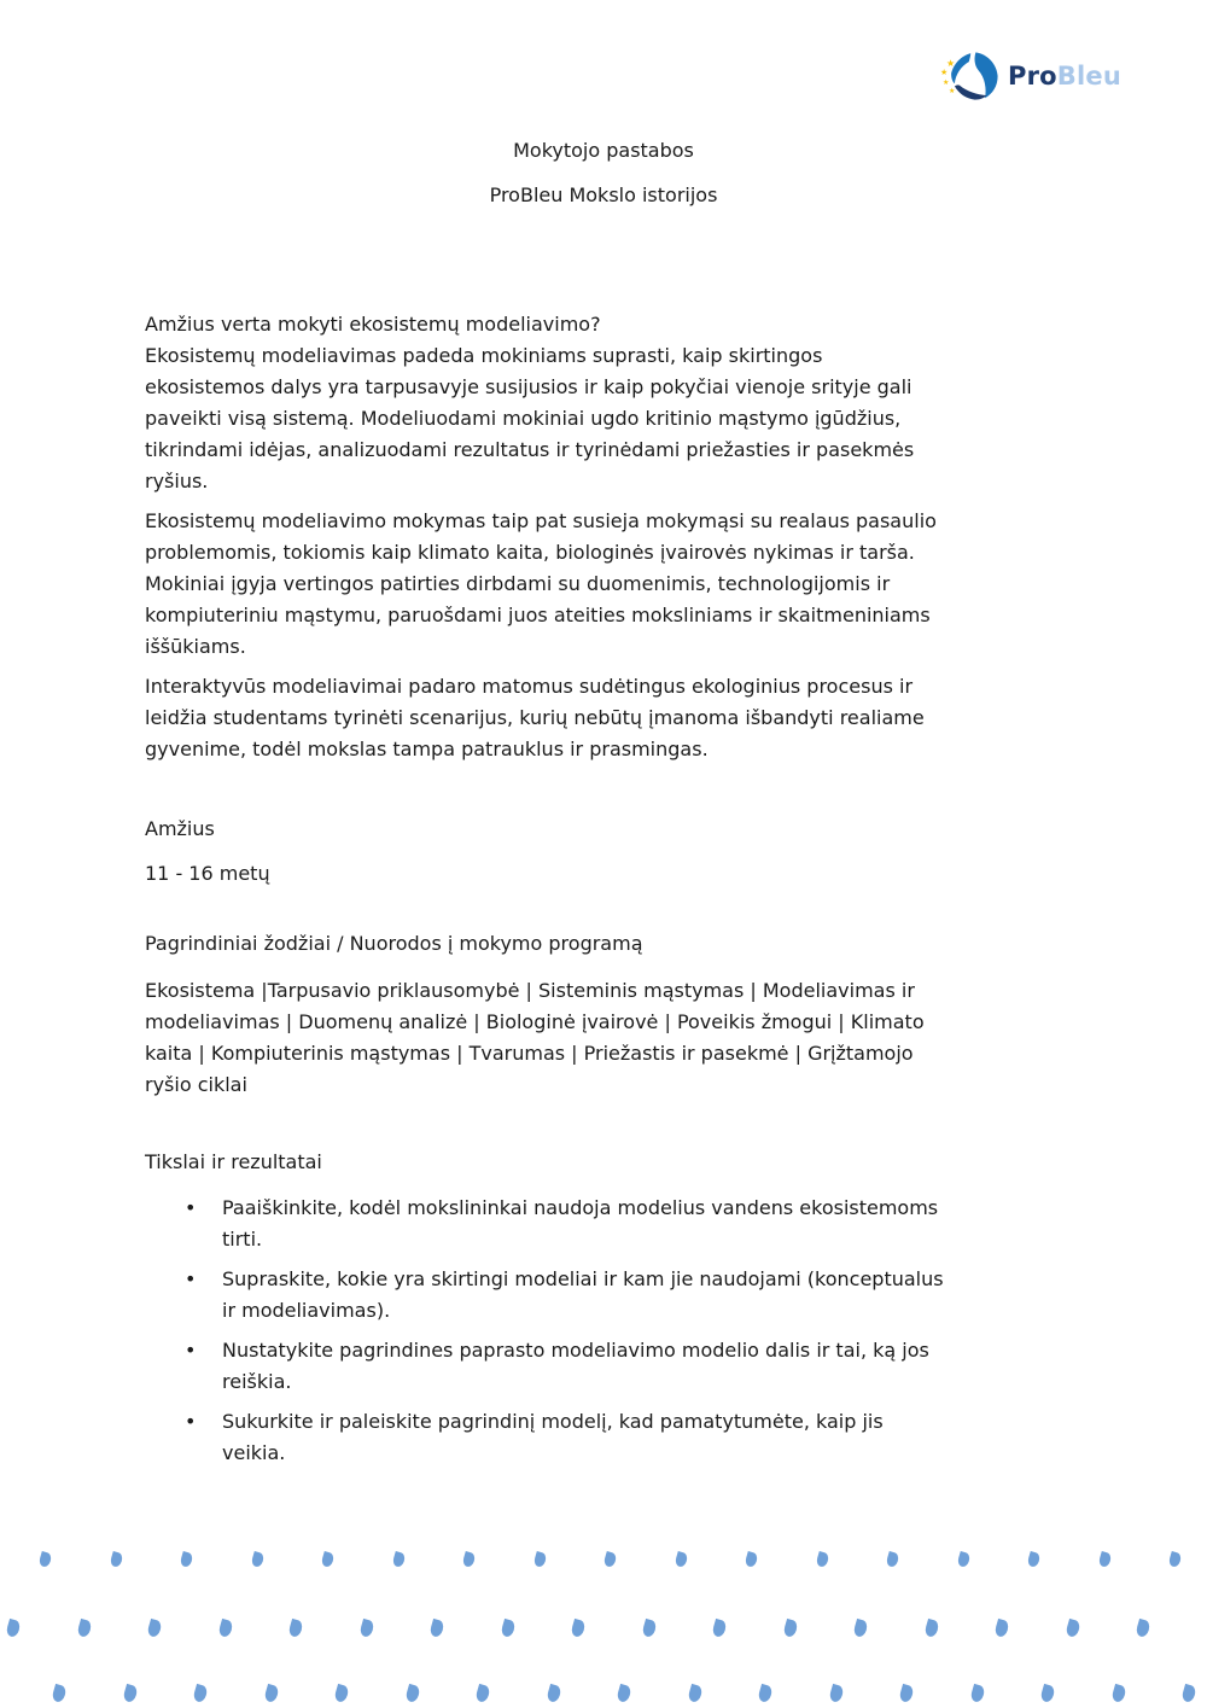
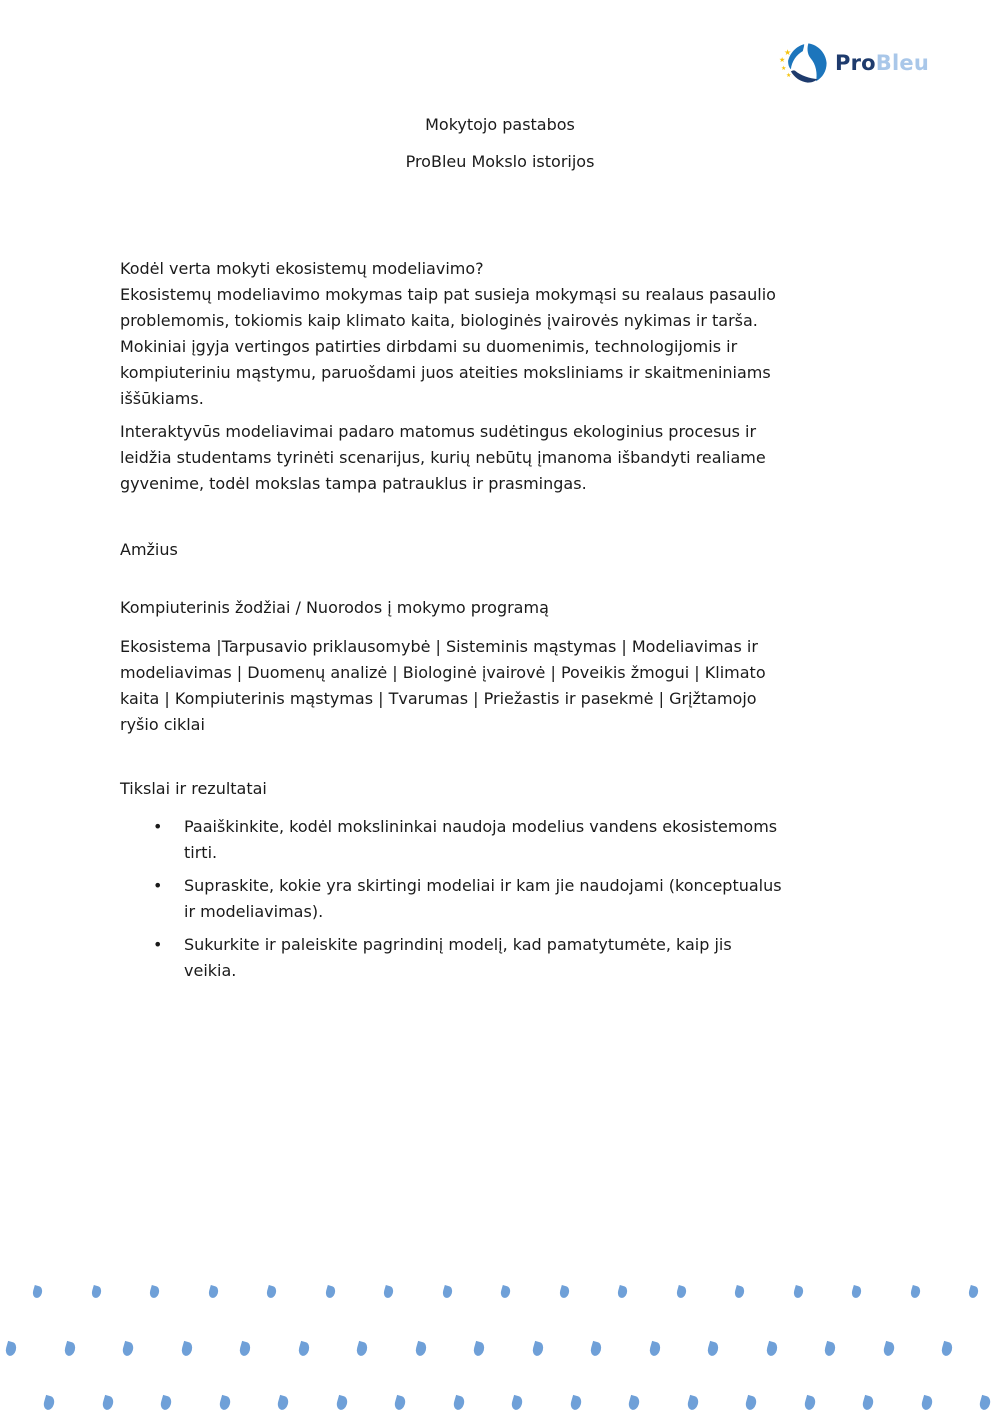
  ★
  ★
  ProBleu
  Mokytojo pastabos
  ProBleu Mokslo istorijos
- Amžius verta mokyti ekosistemų modeliavimo?
+ Kodėl verta mokyti ekosistemų modeliavimo?
- Ekosistemų modeliavimas padeda mokiniams suprasti, kaip skirtingos
- ekosistemos dalys yra tarpusavyje susijusios ir kaip pokyčiai vienoje srityje gali
- paveikti visą sistemą. Modeliuodami mokiniai ugdo kritinio mąstymo įgūdžius,
- tikrindami idėjas, analizuodami rezultatus ir tyrinėdami priežasties ir pasekmės
- ryšius.
  Ekosistemų modeliavimo mokymas taip pat susieja mokymąsi su realaus pasaulio
  problemomis, tokiomis kaip klimato kaita, biologinės įvairovės nykimas ir tarša.
  Mokiniai įgyja vertingos patirties dirbdami su duomenimis, technologijomis ir
  kompiuteriniu mąstymu, paruošdami juos ateities moksliniams ir skaitmeniniams
  iššūkiams.
  Interaktyvūs modeliavimai padaro matomus sudėtingus ekologinius procesus ir
  leidžia studentams tyrinėti scenarijus, kurių nebūtų įmanoma išbandyti realiame
  gyvenime, todėl mokslas tampa patrauklus ir prasmingas.
  Amžius
- 11 - 16 metų
- Pagrindiniai žodžiai / Nuorodos į mokymo programą
+ Kompiuterinis žodžiai / Nuorodos į mokymo programą
  Ekosistema |Tarpusavio priklausomybė | Sisteminis mąstymas | Modeliavimas ir
  modeliavimas | Duomenų analizė | Biologinė įvairovė | Poveikis žmogui | Klimato
  kaita | Kompiuterinis mąstymas | Tvarumas | Priežastis ir pasekmė | Grįžtamojo
  ryšio ciklai
  Tikslai ir rezultatai
  Paaiškinkite, kodėl mokslininkai naudoja modelius vandens ekosistemoms
  tirti.
  Supraskite, kokie yra skirtingi modeliai ir kam jie naudojami (konceptualus
  ir modeliavimas).
- Nustatykite pagrindines paprasto modeliavimo modelio dalis ir tai, ką jos
- reiškia.
  Sukurkite ir paleiskite pagrindinį modelį, kad pamatytumėte, kaip jis
  veikia.
